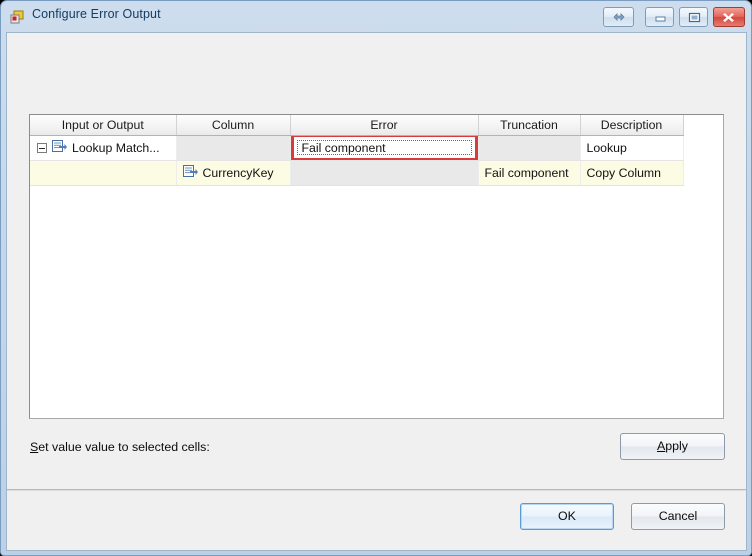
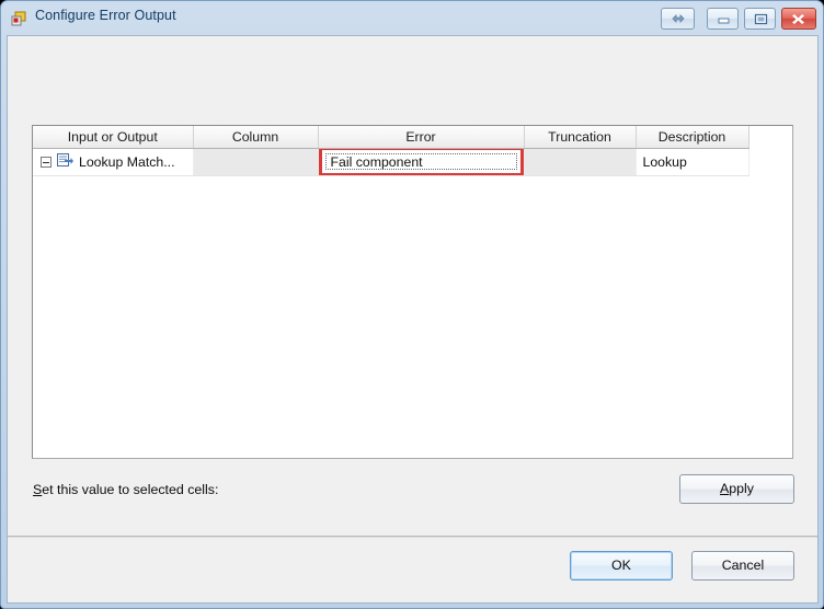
  Configure Error Output
  Input or Output	Column	Error	Truncation	Description
  Lookup Match...		Fail component		Lookup
- 	CurrencyKey		Fail component	Copy Column
- Set value value to selected cells:
+ Set this value to selected cells:
  Apply
  OK
  Cancel
